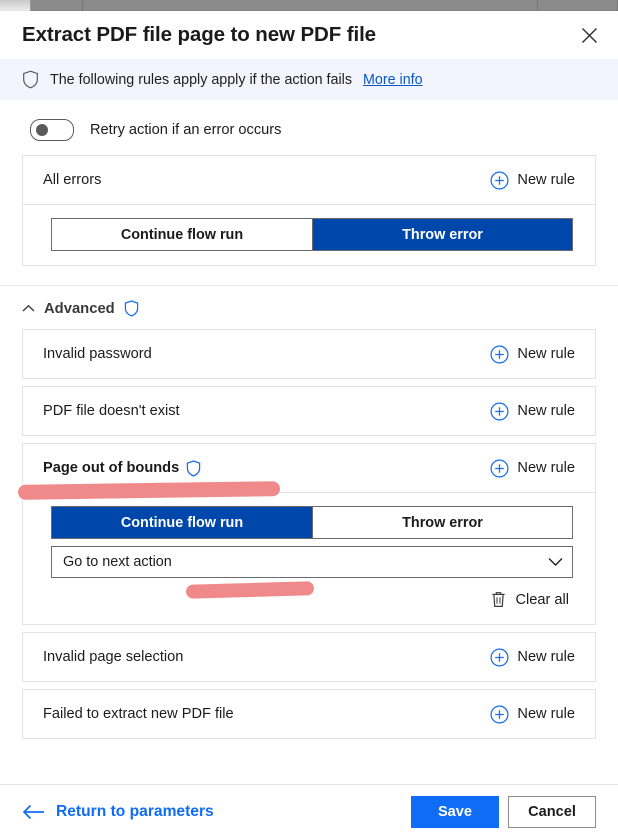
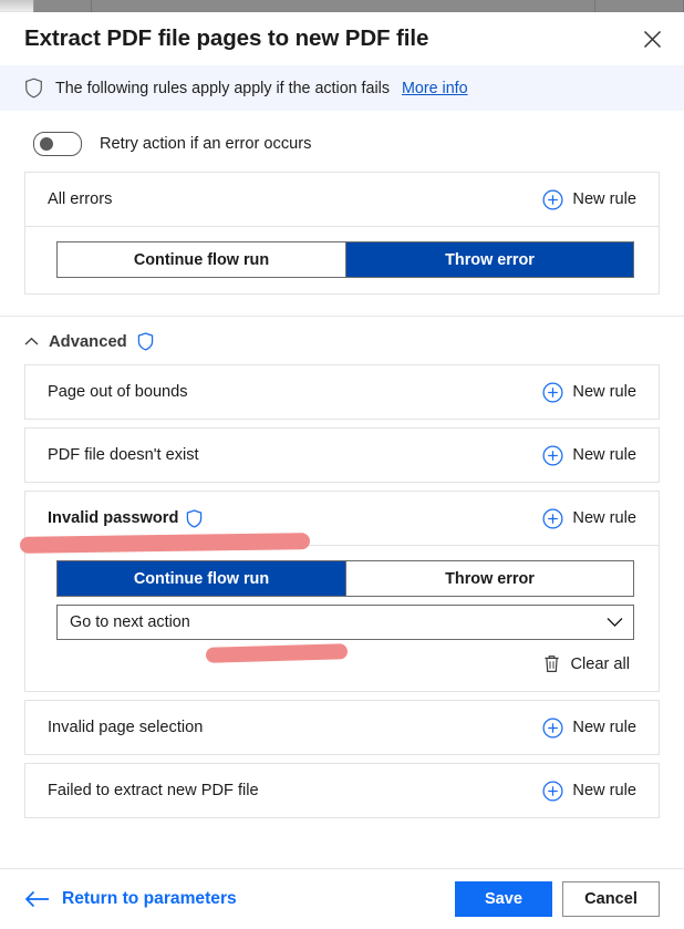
- Extract PDF file page to new PDF file
+ Extract PDF file pages to new PDF file
  The following rules apply apply if the action fails
  More info
  Retry action if an error occurs
  All errors
  New rule
  Continue flow run
  Throw error
  Advanced
- Invalid password
+ Page out of bounds
  New rule
  PDF file doesn't exist
  New rule
- Page out of bounds
+ Invalid password
  New rule
  Continue flow run
  Throw error
  Go to next action
  Clear all
  Invalid page selection
  New rule
  Failed to extract new PDF file
  New rule
  Return to parameters
  Save
  Cancel
